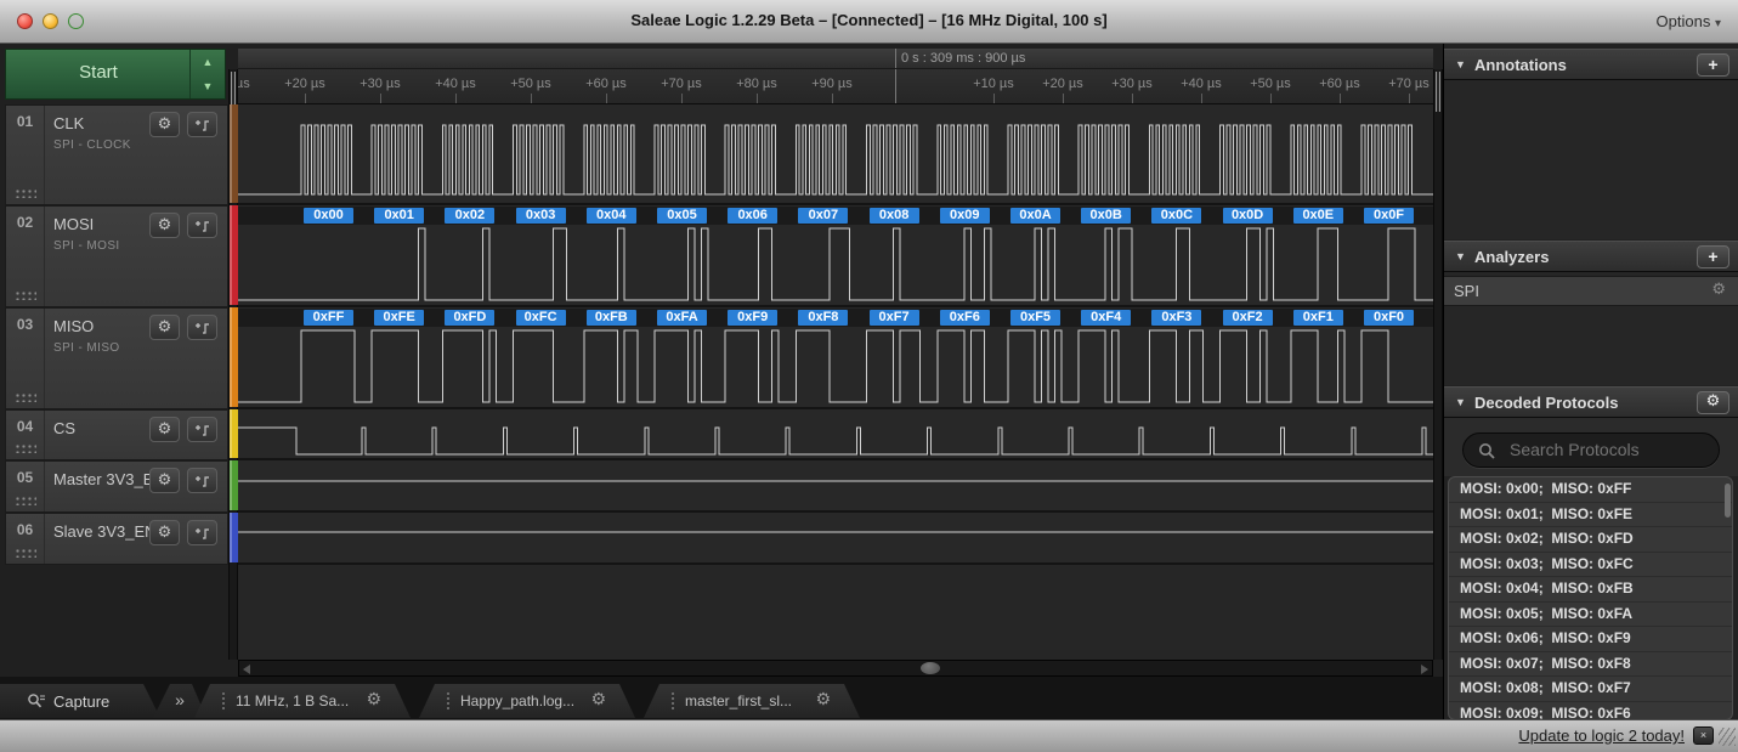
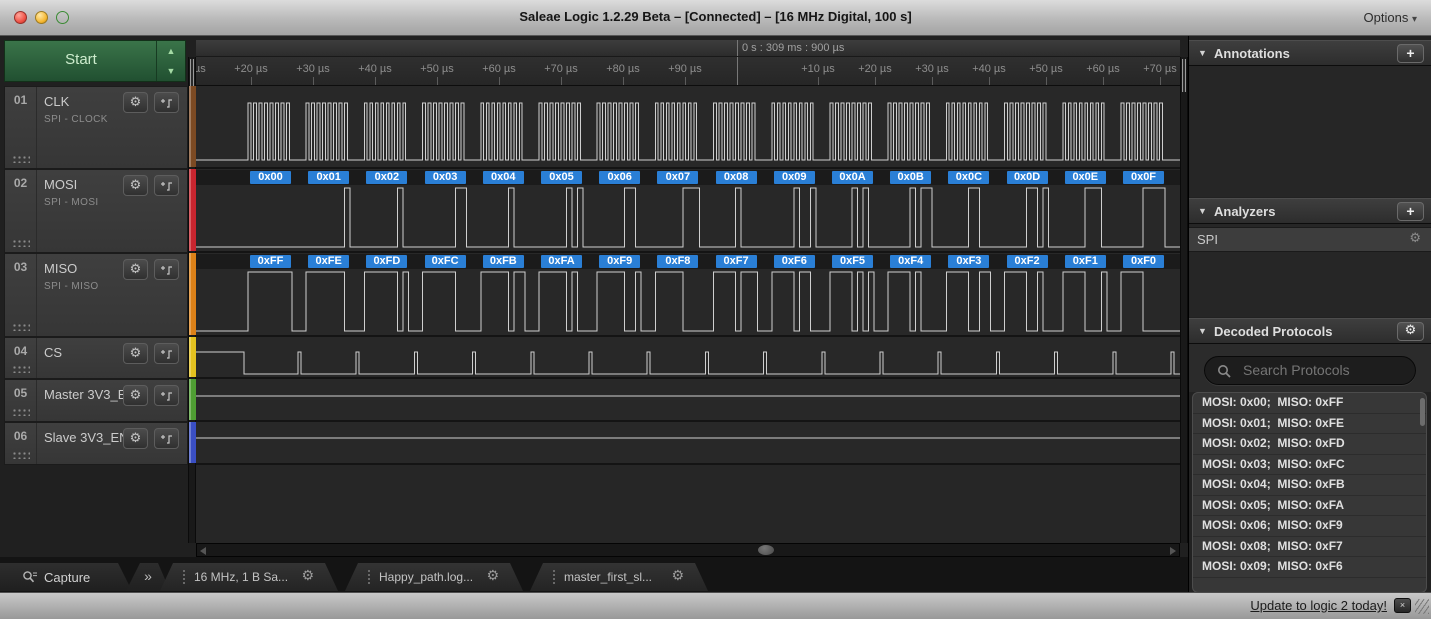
  Saleae Logic 1.2.29 Beta – [Connected] – [16 MHz Digital, 100 s]
  Options ▾
  Start
  ▲
  ▼
  01
  CLK
  SPI - CLOCK
  ⚙
  02
  MOSI
  SPI - MOSI
  ⚙
  03
  MISO
  SPI - MISO
  ⚙
  04
  CS
  ⚙
  05
  Master 3V3_
  ⚙
  06
  Slave 3V3_E
  ⚙
  0 s : 309 ms : 900 µs
  +20 µs
  +30 µs
  +40 µs
  +50 µs
  +60 µs
  +70 µs
  +80 µs
  +90 µs
  +10 µs
  +20 µs
  +30 µs
  +40 µs
  +50 µs
  +60 µs
  +70 µs
  0x00
  0x01
  0x02
  0x03
  0x04
  0x05
  0x06
  0x07
  0x08
  0x09
  0x0A
  0x0B
  0x0C
  0x0D
  0x0E
  0x0F
  0xFF
  0xFE
  0xFD
  0xFC
  0xFB
  0xFA
  0xF9
  0xF8
  0xF7
  0xF6
  0xF5
  0xF4
  0xF3
  0xF2
  0xF1
  0xF0
  Capture
  »
- 11 MHz, 1 B Sa...
+ 16 MHz, 1 B Sa...
  ⚙
  Happy_path.log...
  ⚙
  master_first_sl...
  ⚙
  Update to logic 2 today!
  ×
  ▼
  Annotations
  +
  ▼
  Analyzers
  +
  SPI
  ⚙
  ▼
  Decoded Protocols
  ⚙
  Search Protocols
  MOSI: 0x00; MISO: 0xFF
  MOSI: 0x01; MISO: 0xFE
  MOSI: 0x02; MISO: 0xFD
  MOSI: 0x03; MISO: 0xFC
  MOSI: 0x04; MISO: 0xFB
  MOSI: 0x05; MISO: 0xFA
  MOSI: 0x06; MISO: 0xF9
- MOSI: 0x07; MISO: 0xF8
  MOSI: 0x08; MISO: 0xF7
  MOSI: 0x09; MISO: 0xF6
